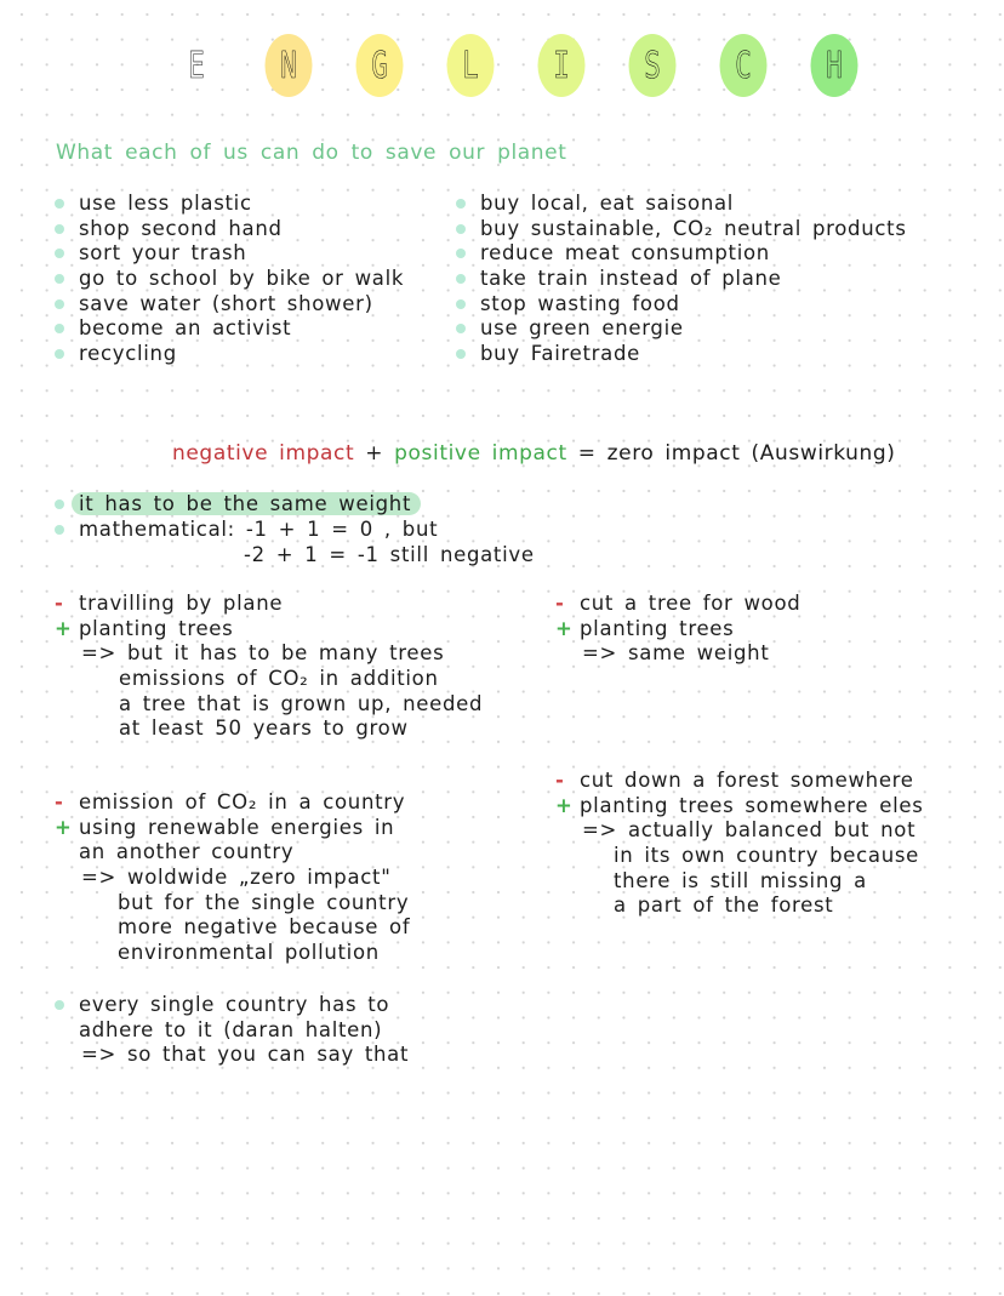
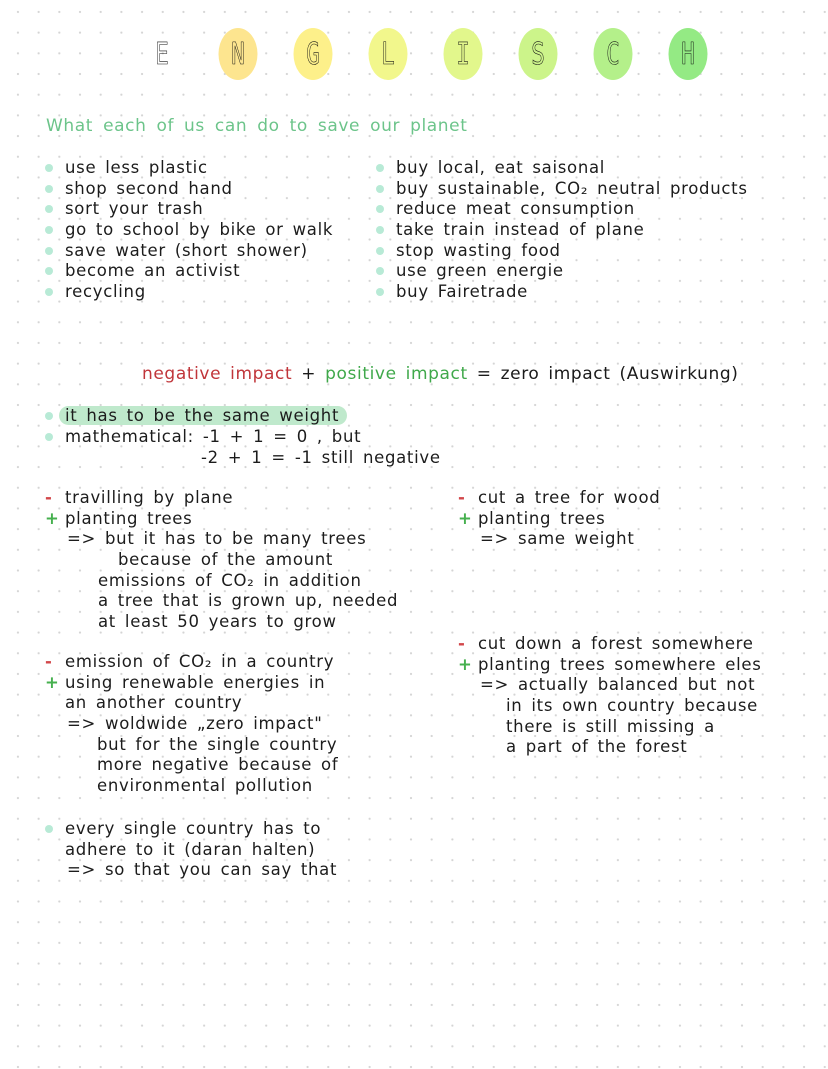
  E
  N
  G
  L
  I
  S
  C
  H
  What each of us can do to save our planet
  use less plastic
  shop second hand
  sort your trash
  go to school by bike or walk
  save water (short shower)
  become an activist
  recycling
  buy local, eat saisonal
  buy sustainable, CO₂ neutral products
  reduce meat consumption
  take train instead of plane
  stop wasting food
  use green energie
  buy Fairetrade
  negative impact + positive impact = zero impact (Auswirkung)
  it has to be the same weight
  mathematical: -1 + 1 = 0 , but
  -2 + 1 = -1 still negative
  - travilling by plane
  + planting trees
  => but it has to be many trees
+ because of the amount
  emissions of CO₂ in addition
  a tree that is grown up, needed
  at least 50 years to grow
  - cut a tree for wood
  + planting trees
  => same weight
  - cut down a forest somewhere
  + planting trees somewhere eles
  => actually balanced but not
  in its own country because
  there is still missing a
  a part of the forest
  - emission of CO₂ in a country
  + using renewable energies in
  an another country
  => woldwide „zero impact"
  but for the single country
  more negative because of
  environmental pollution
  every single country has to
  adhere to it (daran halten)
  => so that you can say that
